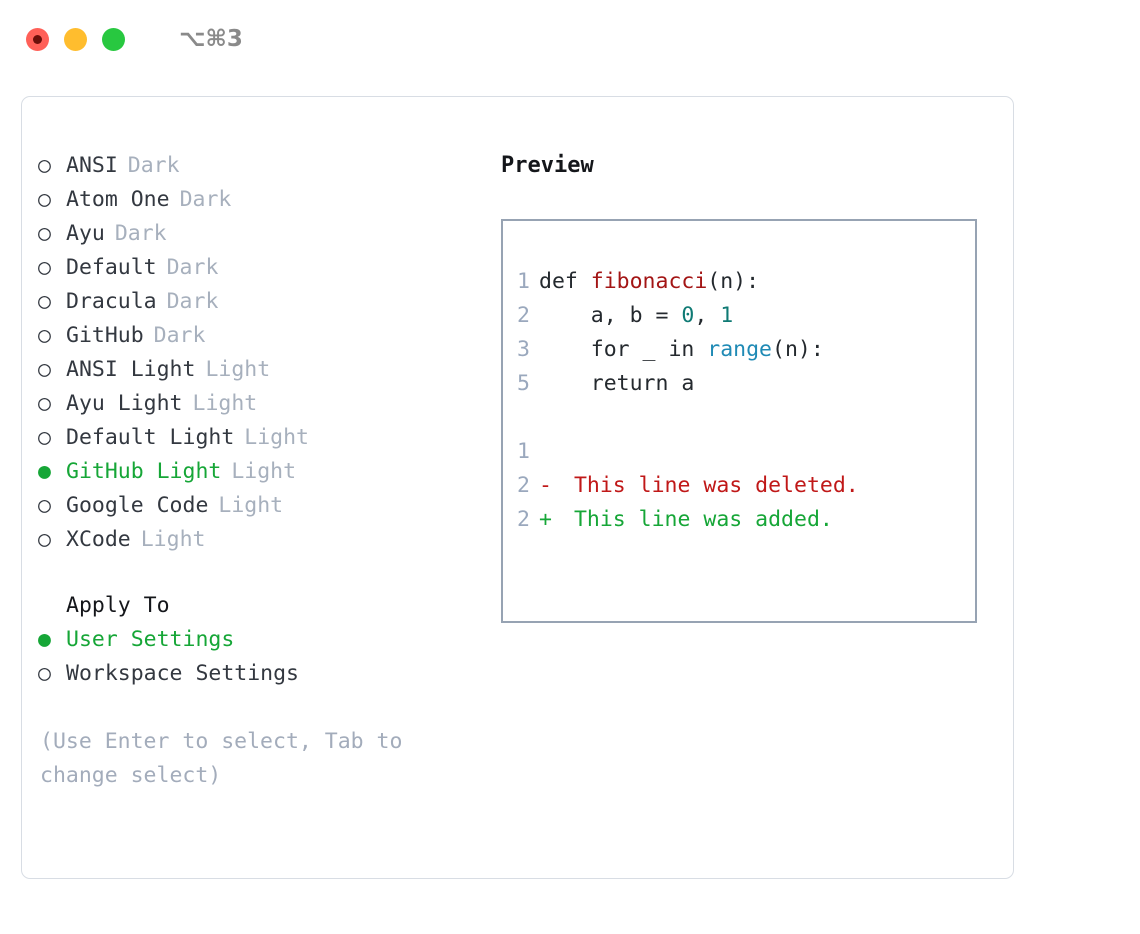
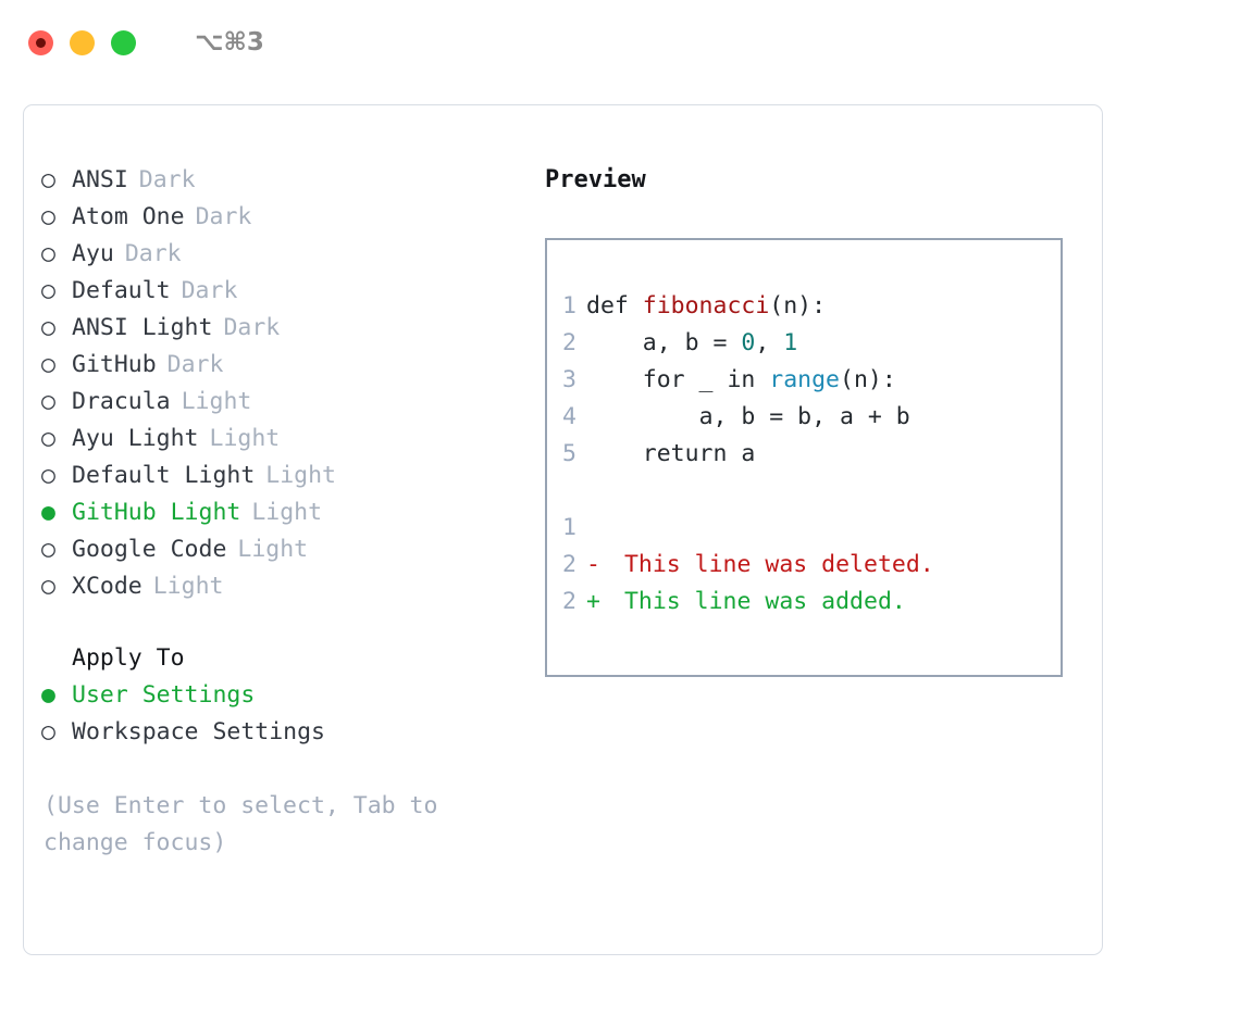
  ⌥⌘3
  ○
  ANSI
  Dark
  ○
  Atom One
  Dark
  ○
  Ayu
  Dark
  ○
  Default
  Dark
  ○
- Dracula
+ ANSI Light
  Dark
  ○
  GitHub
  Dark
  ○
- ANSI Light
+ Dracula
  Light
  ○
  Ayu Light
  Light
  ○
  Default Light
  Light
  ●
  GitHub Light
  Light
  ○
  Google Code
  Light
  ○
  XCode
  Light
  Apply To
  ●
  User Settings
  ○
  Workspace Settings
- (Use Enter to select, Tab to change select)
+ (Use Enter to select, Tab to change focus)
  Preview
  1
  def fibonacci(n):
  2
  a, b = 0, 1
  3
  for _ in range(n):
+ 4
+ a, b = b, a + b
  5
  return a
  1
  2
  -
  This line was deleted.
  2
  +
  This line was added.
